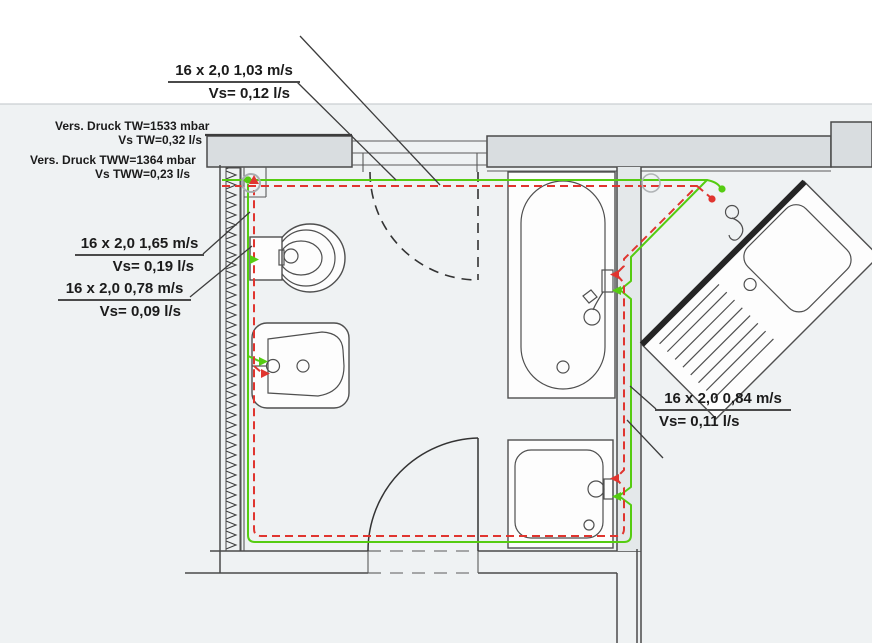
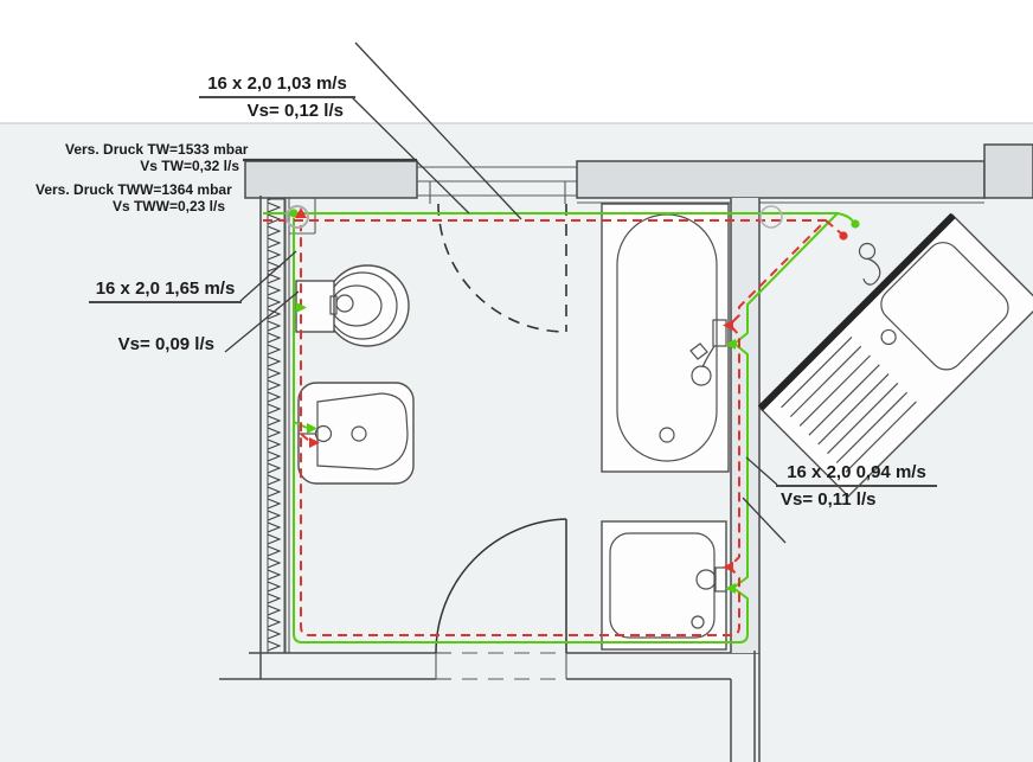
  16 x 2,0 1,03 m/s
  Vs= 0,12 l/s
  Vers. Druck TW=1533 mbar
  Vs TW=0,32 l/s
  Vers. Druck TWW=1364 mbar
  Vs TWW=0,23 l/s
  16 x 2,0 1,65 m/s
- Vs= 0,19 l/s
- 16 x 2,0 0,78 m/s
  Vs= 0,09 l/s
- 16 x 2,0 0,84 m/s
+ 16 x 2,0 0,94 m/s
  Vs= 0,11 l/s
